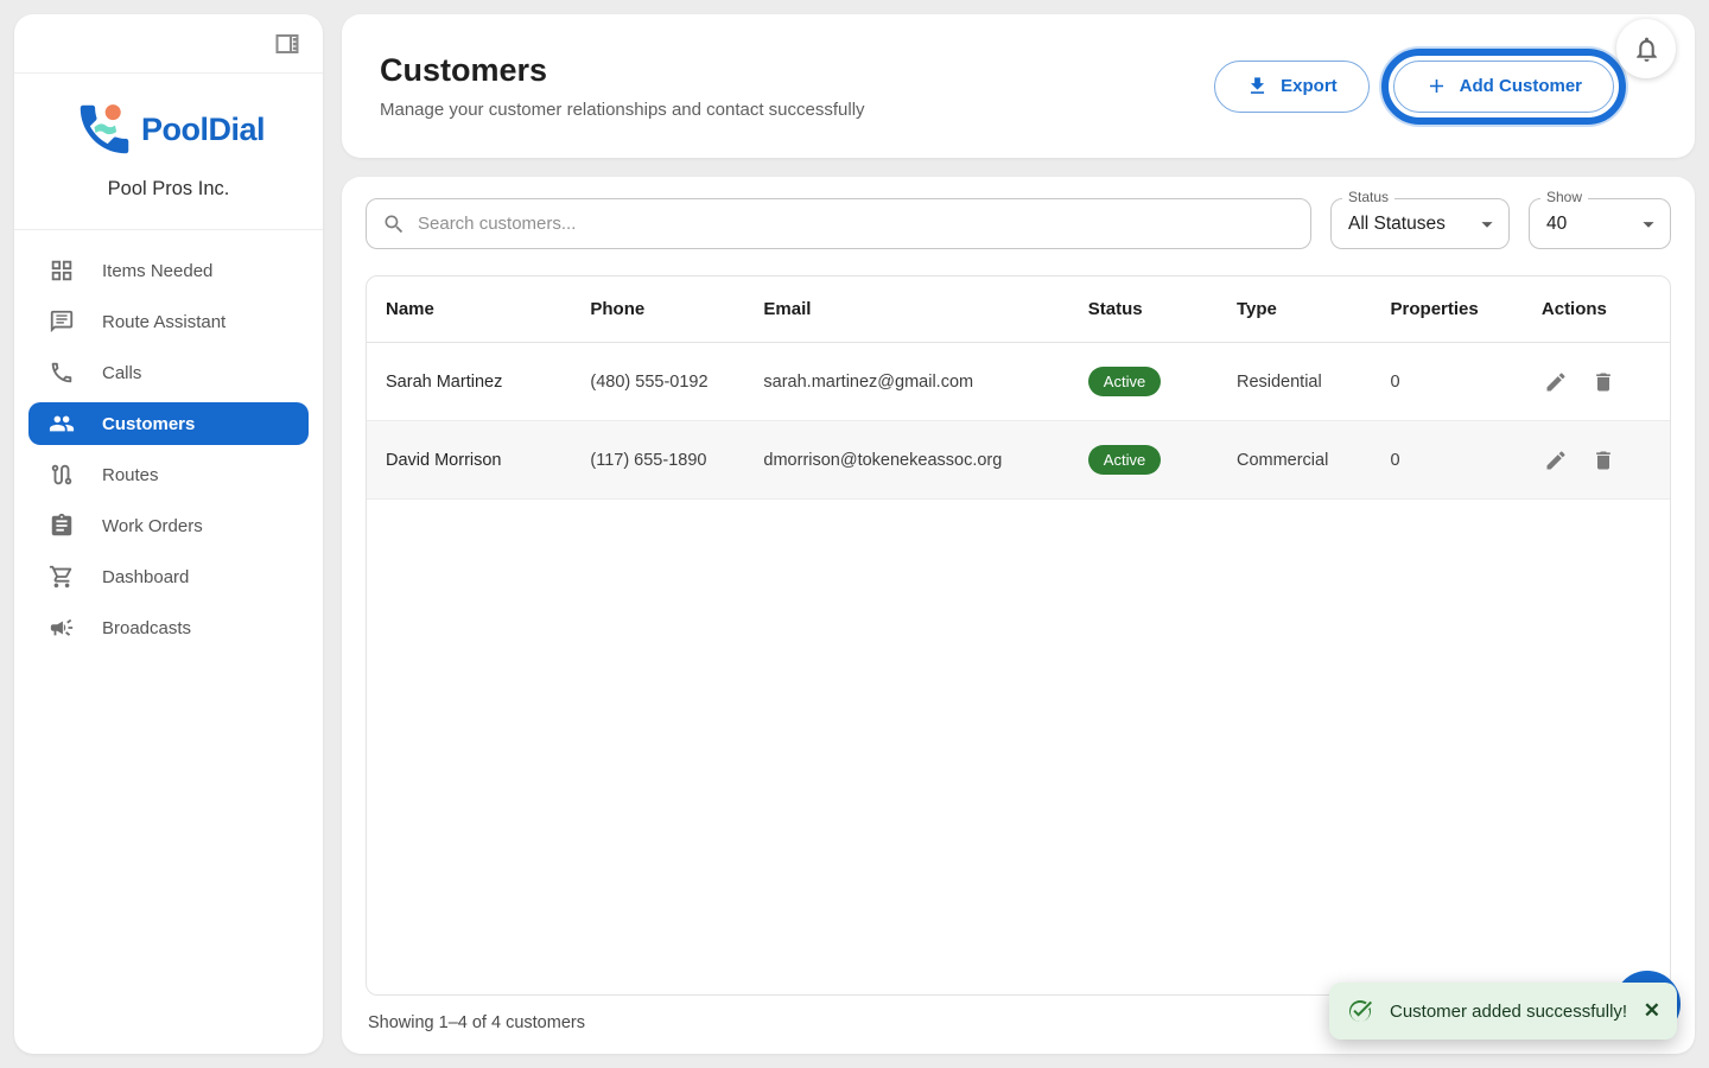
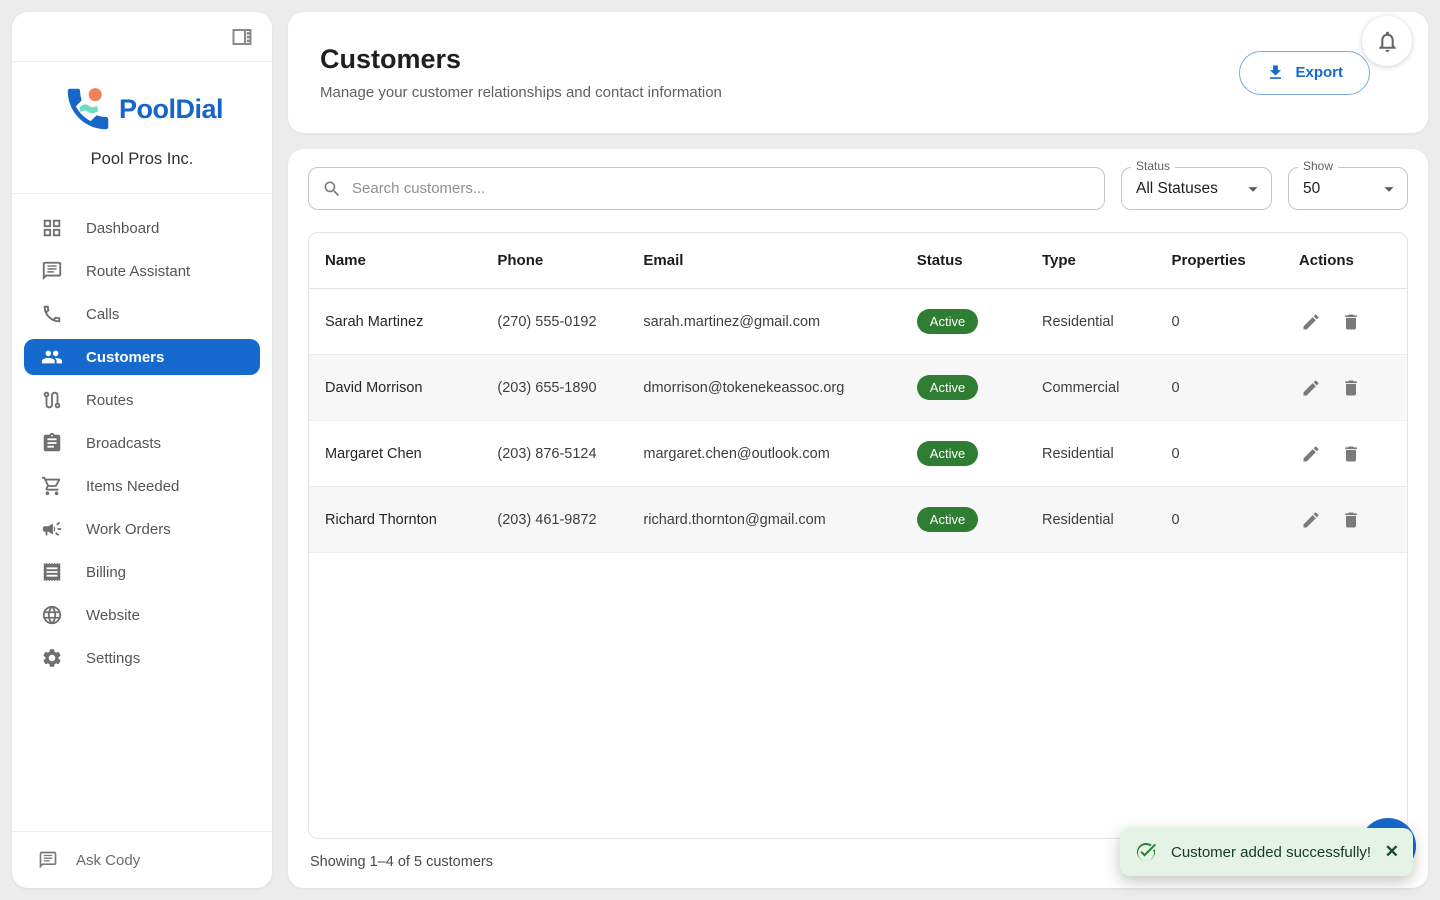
  PoolDial
  Pool Pros Inc.
- Items Needed
+ Dashboard
  Route Assistant
  Calls
  Customers
  Routes
- Work Orders
+ Broadcasts
- Dashboard
+ Items Needed
- Broadcasts
+ Work Orders
+ Billing
+ Website
+ Settings
+ Ask Cody
  Customers
- Manage your customer relationships and contact successfully
+ Manage your customer relationships and contact information
  Export
- Add Customer
  Search customers...
  Status
  All Statuses
  Show
- 40
+ 50
  Name	Phone	Email	Status	Type	Properties	Actions
- Sarah Martinez	(480) 555-0192	sarah.martinez@gmail.com	Active	Residential	0
+ Sarah Martinez	(270) 555-0192	sarah.martinez@gmail.com	Active	Residential	0
- David Morrison	(117) 655-1890	dmorrison@tokenekeassoc.org	Active	Commercial	0
+ David Morrison	(203) 655-1890	dmorrison@tokenekeassoc.org	Active	Commercial	0
+ Margaret Chen	(203) 876-5124	margaret.chen@outlook.com	Active	Residential	0
+ Richard Thornton	(203) 461-9872	richard.thornton@gmail.com	Active	Residential	0
- Showing 1–4 of 4 customers
+ Showing 1–4 of 5 customers
  Customer added successfully!
  ✕
